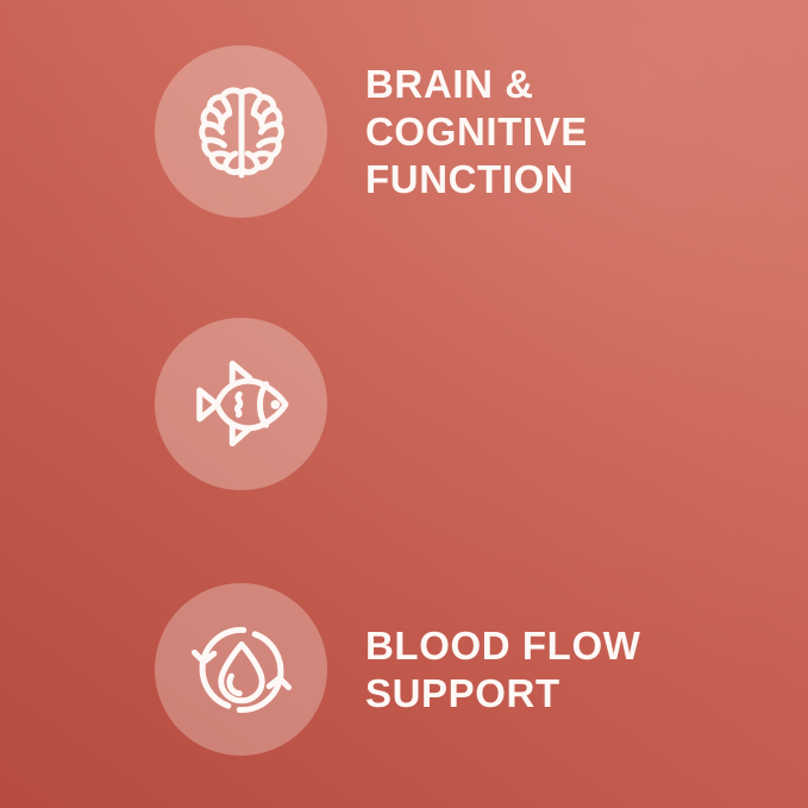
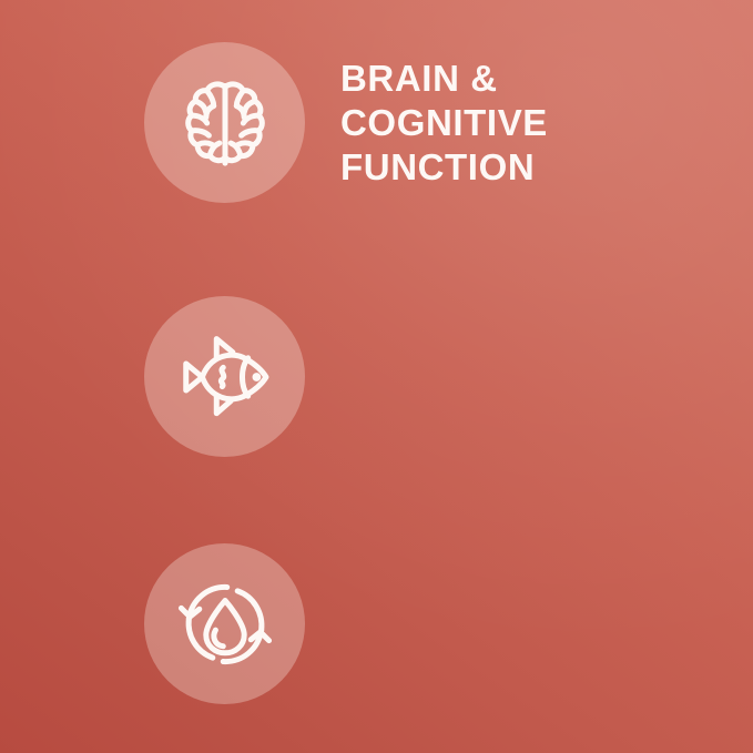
  BRAIN & COGNITIVE
  FUNCTION
- BLOOD FLOW
- SUPPORT
